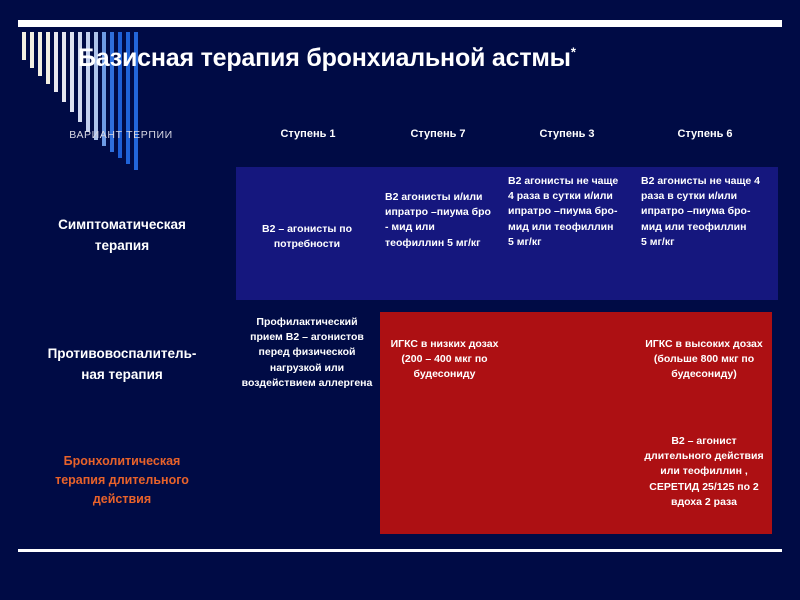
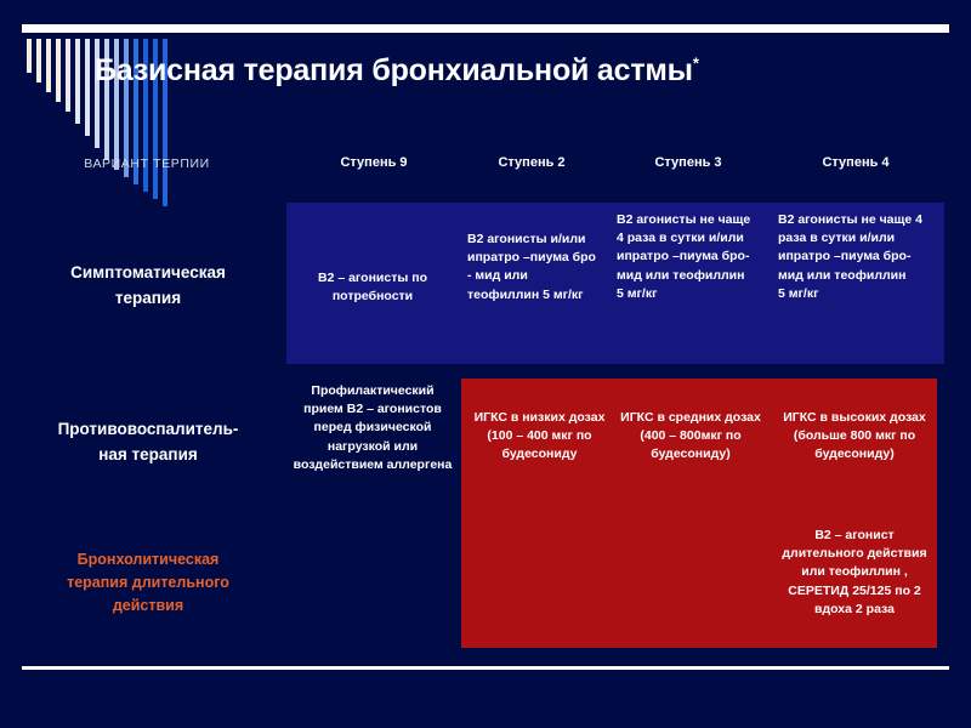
  Базисная терапия бронхиальной астмы*
  ВАРИАНТ ТЕРПИИ
- Ступень 1
+ Ступень 9
- Ступень 7
+ Ступень 2
  Ступень 3
- Ступень 6
+ Ступень 4
  Симптоматическая
  терапия
  В2 – агонисты по потребности
  В2 агонисты и/или ипратро –пиума бро - мид или теофиллин 5 мг/кг
  В2 агонисты не чаще 4 раза в сутки и/или ипратро –пиума бро-мид или теофиллин
  5 мг/кг
  В2 агонисты не чаще 4 раза в сутки и/или ипратро –пиума бро-мид или теофиллин
  5 мг/кг
  Противовоспалитель-
  ная терапия
  Профилактический прием В2 – агонистов перед физической нагрузкой или воздействием аллергена
- ИГКС в низких дозах (200 – 400 мкг по будесониду
+ ИГКС в низких дозах (100 – 400 мкг по будесониду
+ ИГКС в средних дозах (400 – 800мкг по будесониду)
  ИГКС в высоких дозах (больше 800 мкг по будесониду)
  Бронхолитическая
  терапия длительного
  действия
  В2 – агонист длительного действия или теофиллин , СЕРЕТИД 25/125 по 2 вдоха 2 раза
